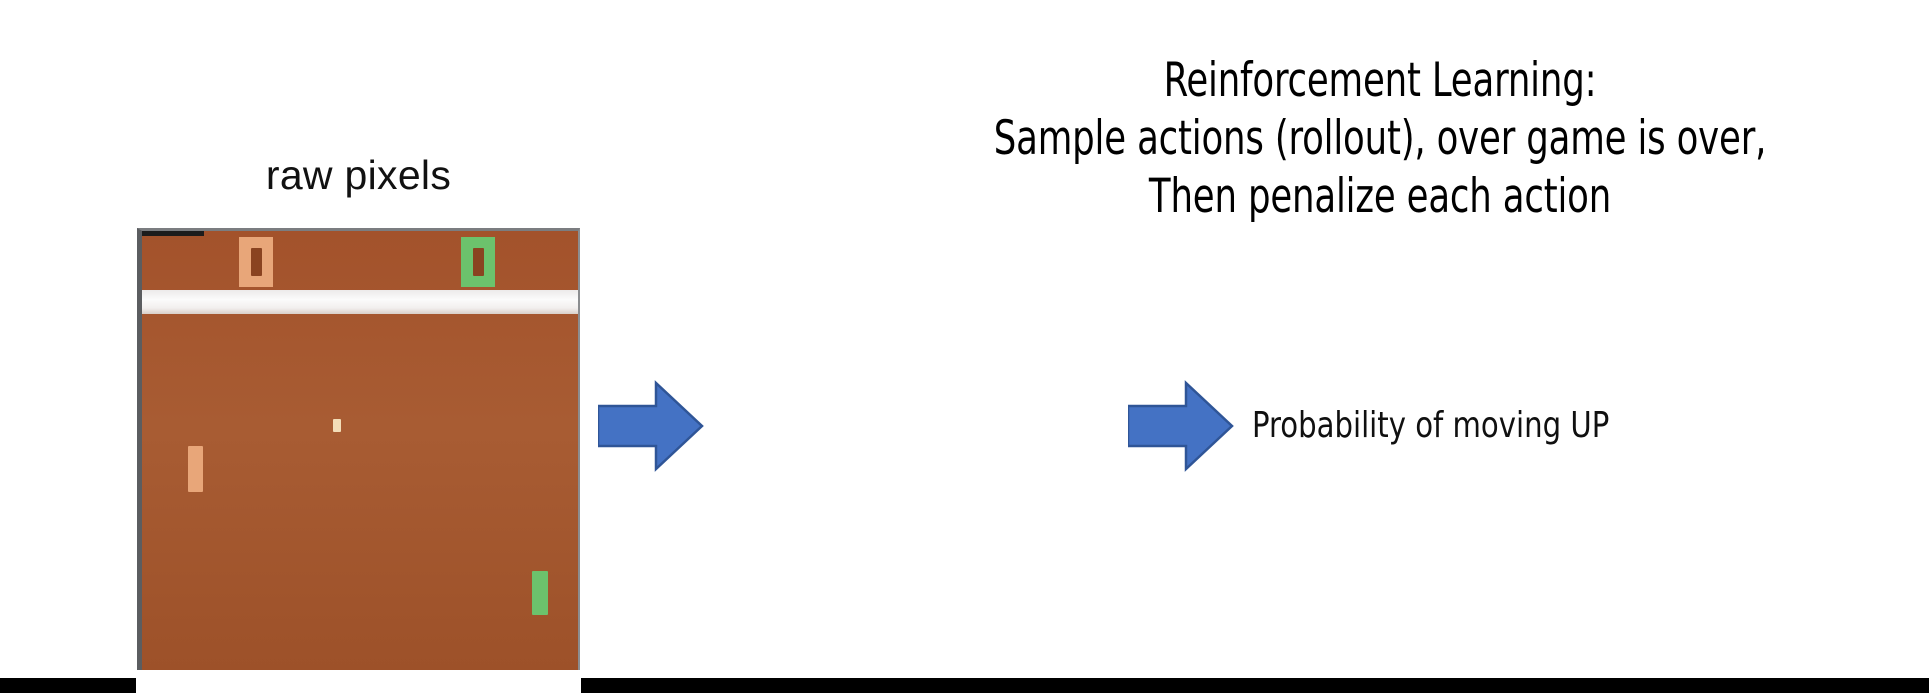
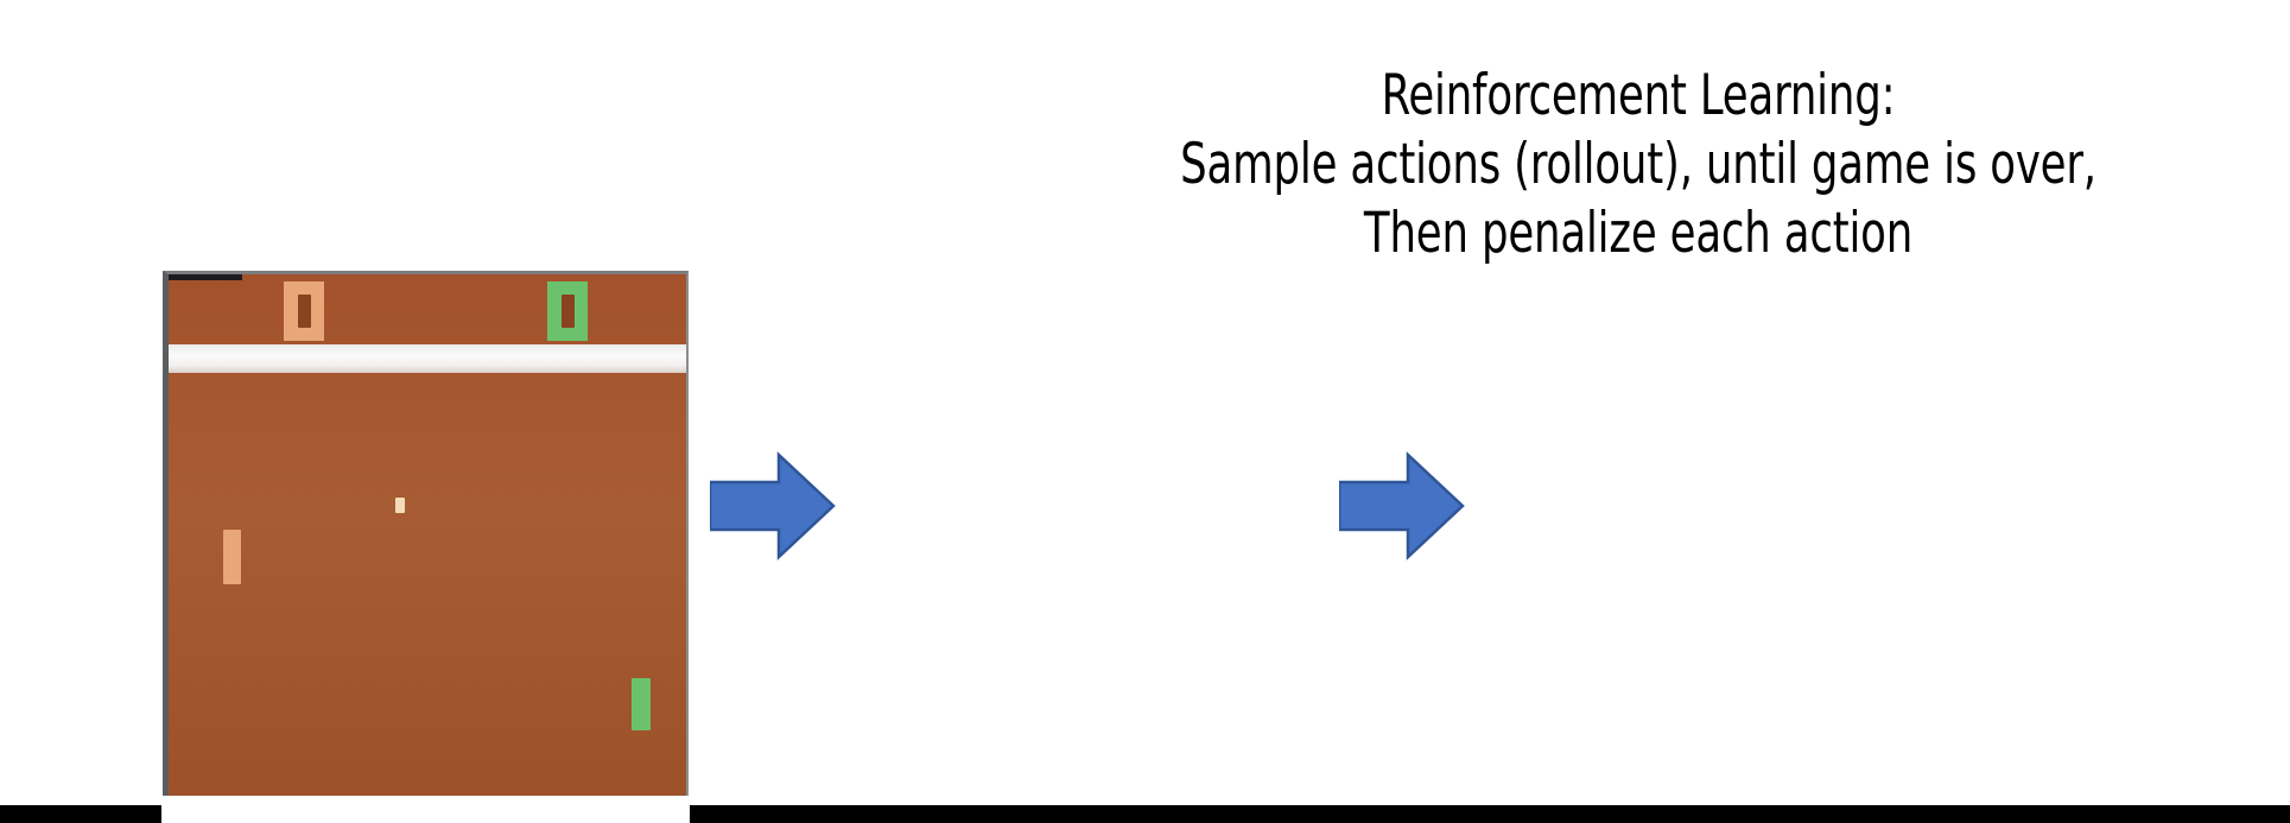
  Reinforcement Learning:
- Sample actions (rollout), over game is over,
+ Sample actions (rollout), until game is over,
  Then penalize each action
- raw pixels
- Probability of moving UP
